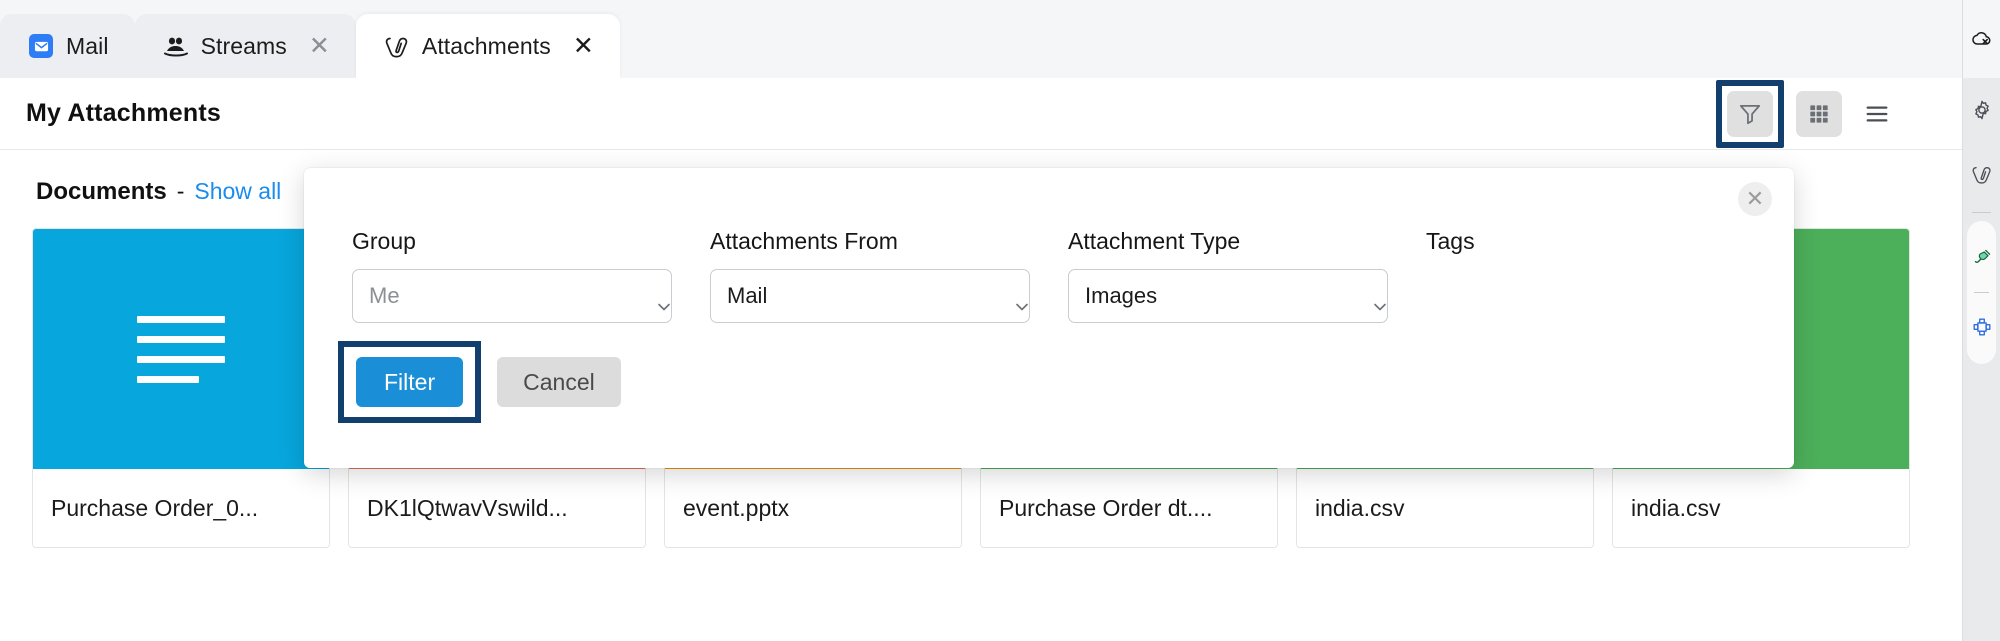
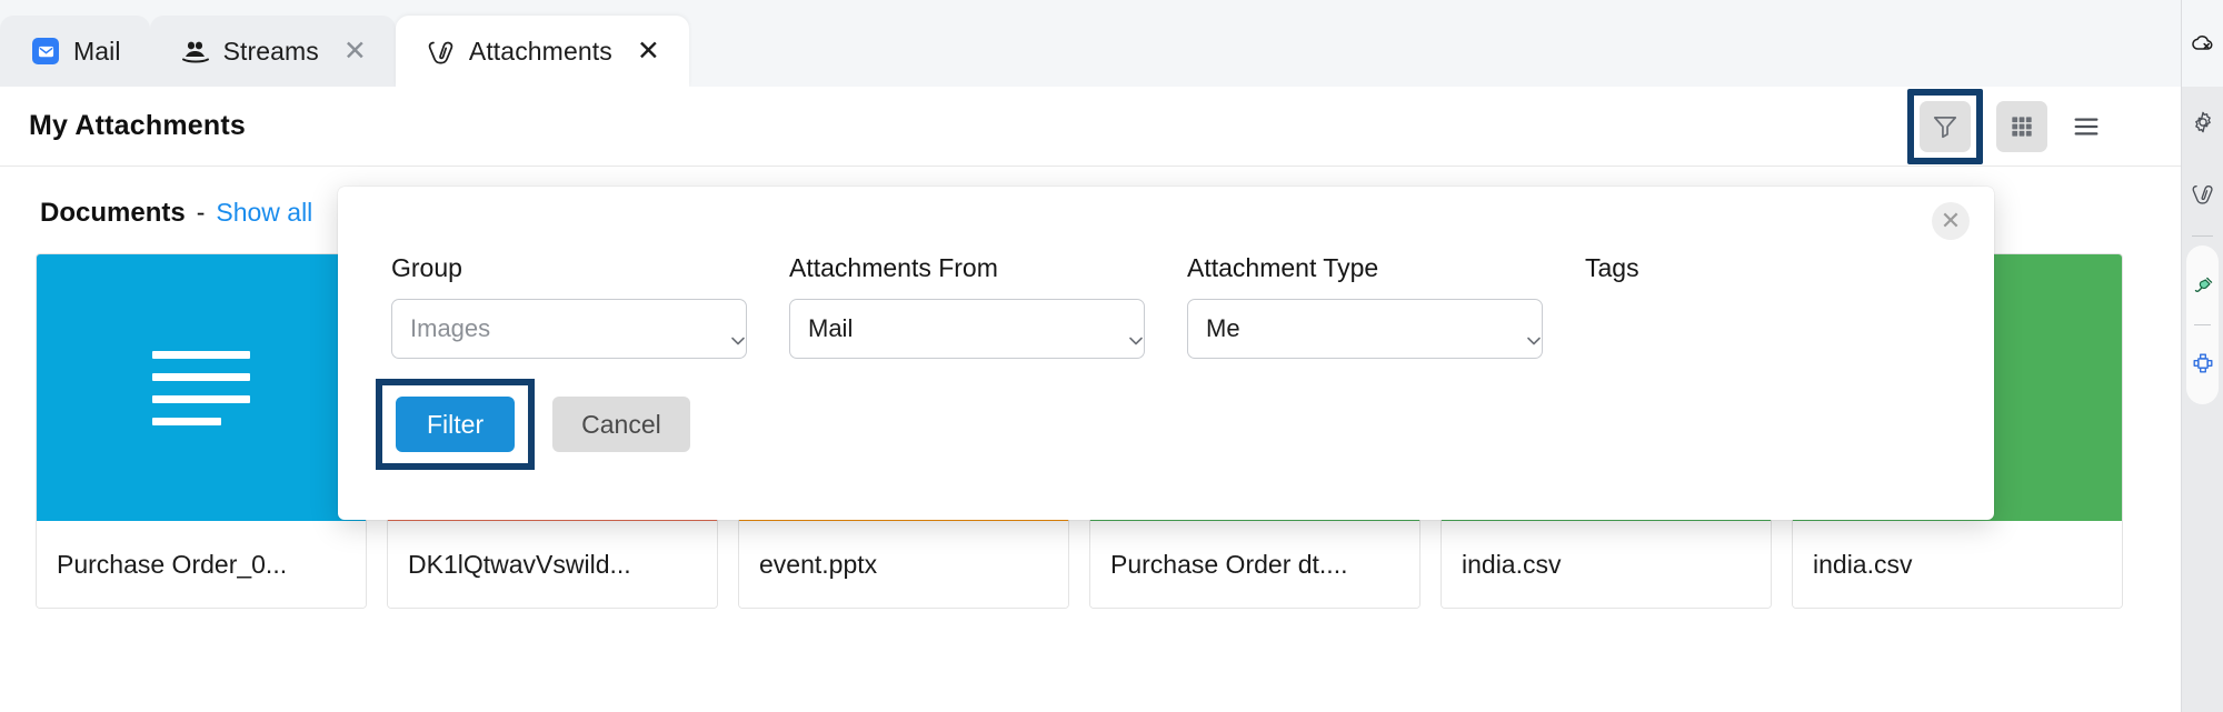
  Mail
  Streams
  ✕
  Attachments
  ✕
  My Attachments
  Documents
  -
  Show all
  Purchase Order_0...
  DK1lQtwavVswild...
  event.pptx
  Purchase Order dt....
  india.csv
  india.csv
  ✕
  Group
- Me
+ Images
  Attachments From
  Mail
  Attachment Type
- Images
+ Me
  Tags
  Filter
  Cancel
